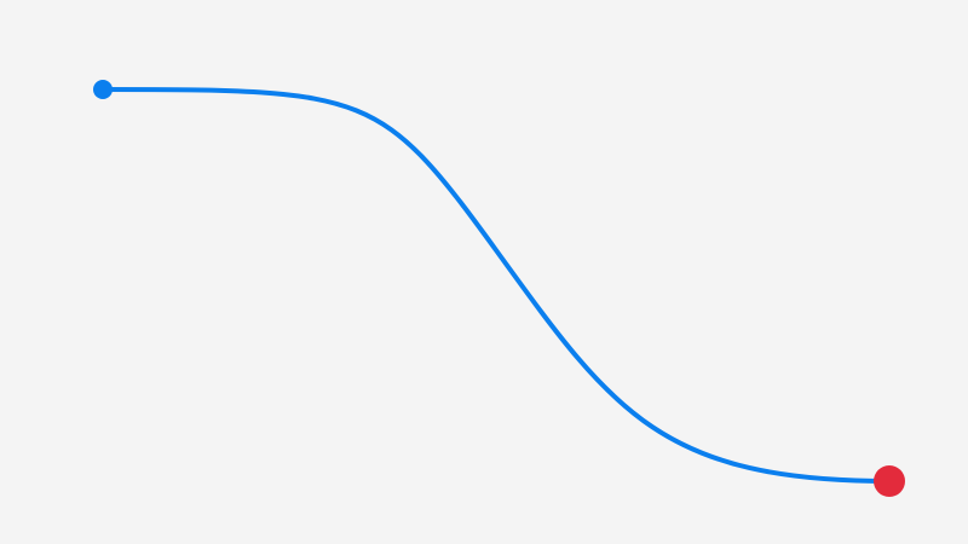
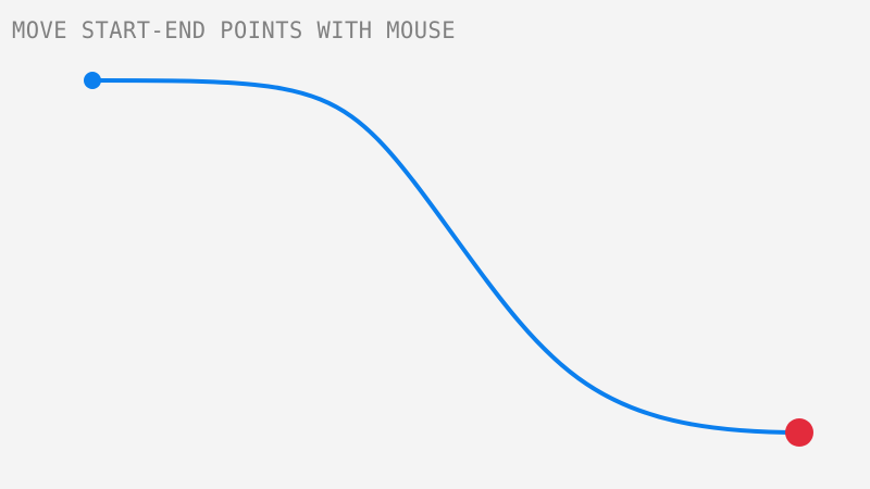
+ MOVE START-END POINTS WITH MOUSE
